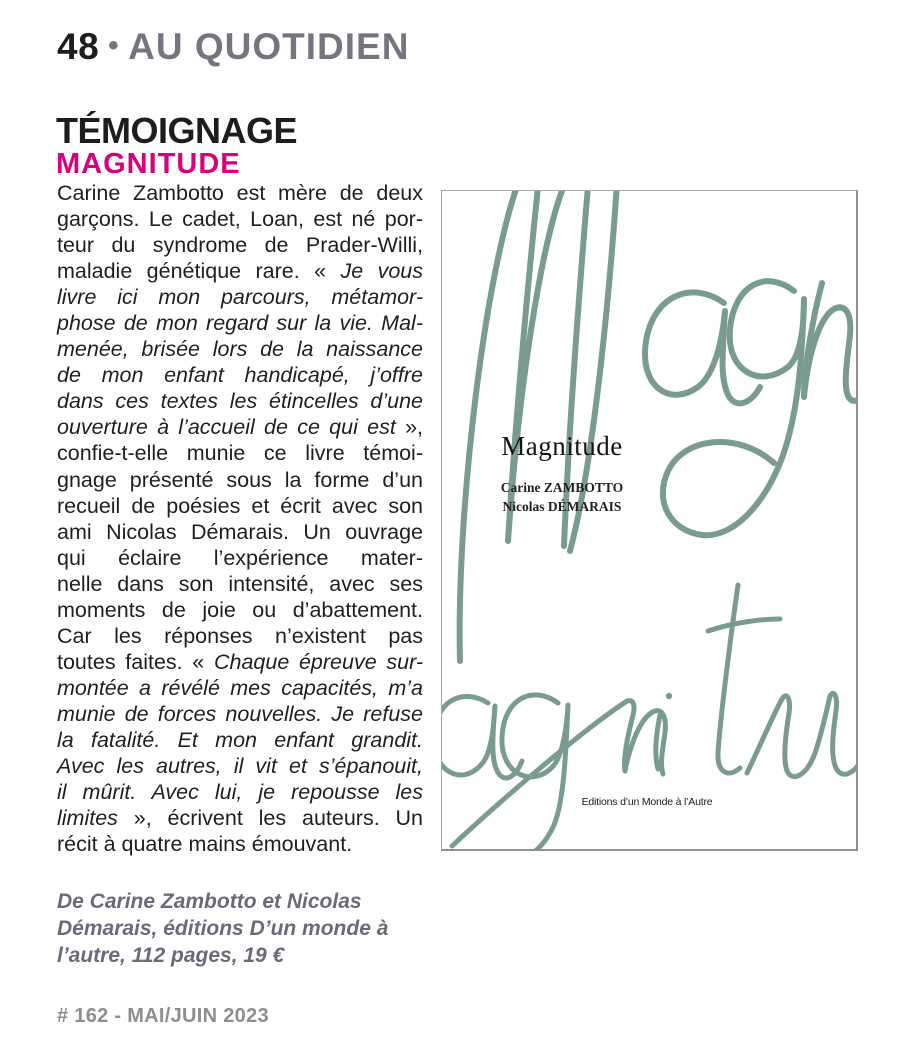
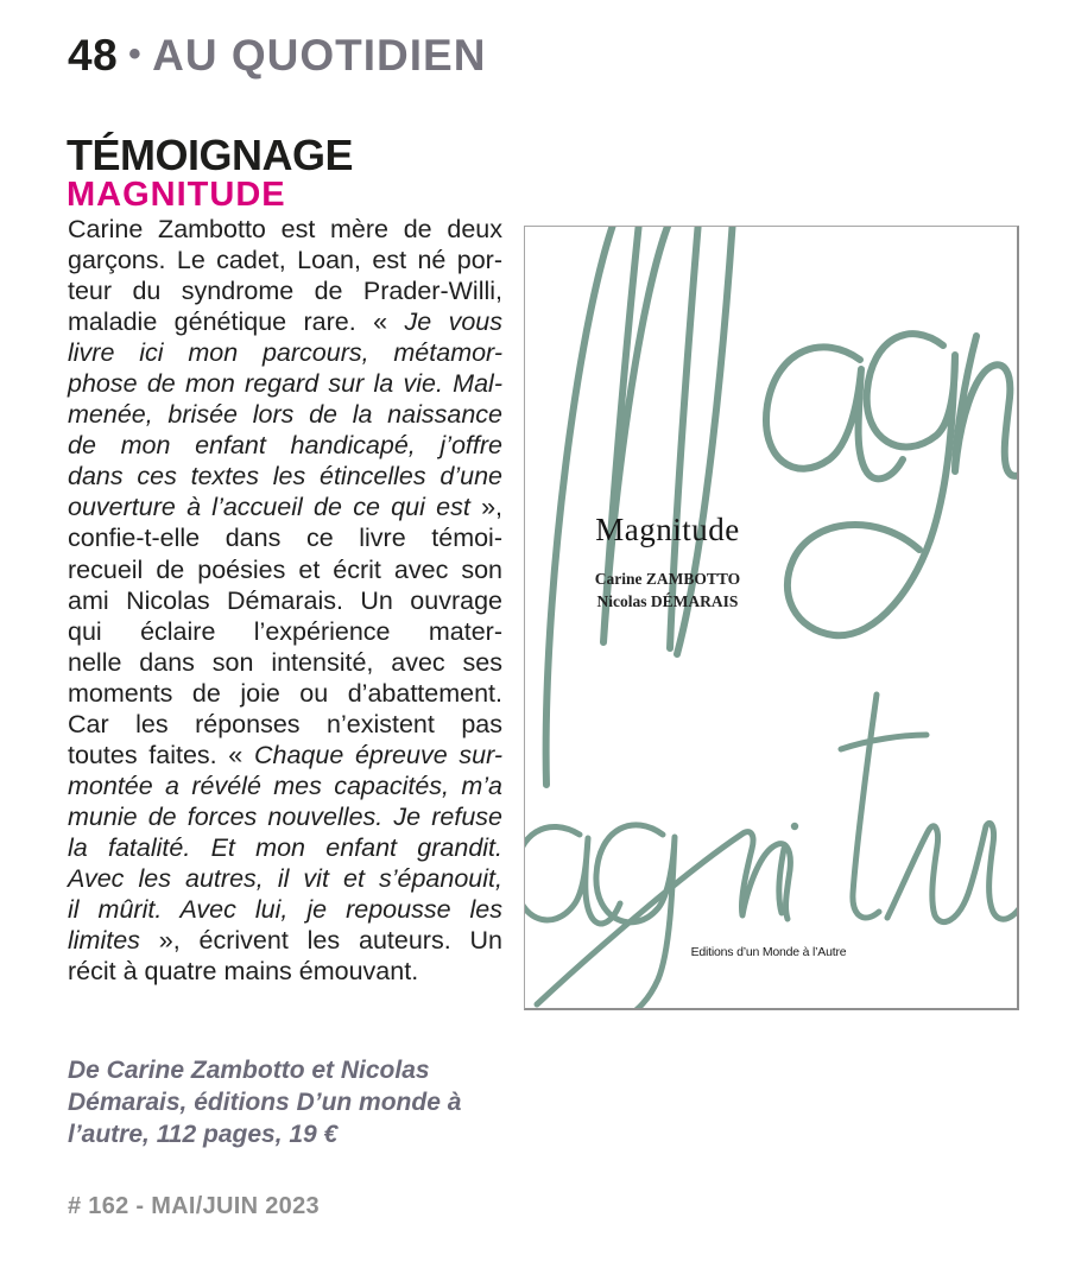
  48 • AU QUOTIDIEN
  TÉMOIGNAGE
  MAGNITUDE
  Carine Zambotto est mère de deux
  garçons. Le cadet, Loan, est né por-
  teur du syndrome de Prader-Willi,
  maladie génétique rare. « Je vous
  livre ici mon parcours, métamor-
  phose de mon regard sur la vie. Mal-
  menée, brisée lors de la naissance
  de mon enfant handicapé, j’offre
  dans ces textes les étincelles d’une
  ouverture à l’accueil de ce qui est »,
- confie-t-elle munie ce livre témoi-
+ confie-t-elle dans ce livre témoi-
- gnage présenté sous la forme d’un
  recueil de poésies et écrit avec son
  ami Nicolas Démarais. Un ouvrage
  qui éclaire l’expérience mater-
  nelle dans son intensité, avec ses
  moments de joie ou d’abattement.
  Car les réponses n’existent pas
  toutes faites. « Chaque épreuve sur-
  montée a révélé mes capacités, m’a
  munie de forces nouvelles. Je refuse
  la fatalité. Et mon enfant grandit.
  Avec les autres, il vit et s’épanouit,
  il mûrit. Avec lui, je repousse les
  limites », écrivent les auteurs. Un
  récit à quatre mains émouvant.
  De Carine Zambotto et Nicolas
  Démarais, éditions D’un monde à
  l’autre, 112 pages, 19 €
  # 162 - MAI/JUIN 2023
  Magnitude
  Carine ZAMBOTTO
  Nicolas DÉMARAIS
  Editions d’un Monde à l’Autre
